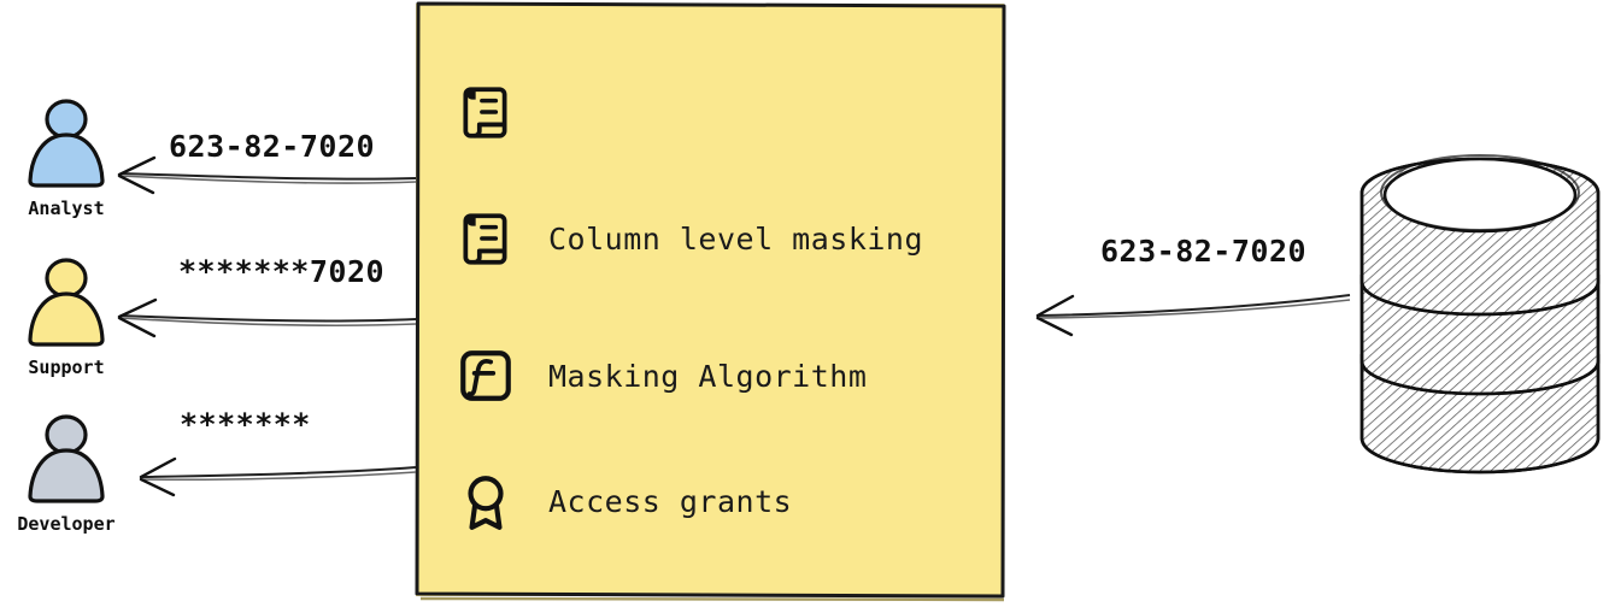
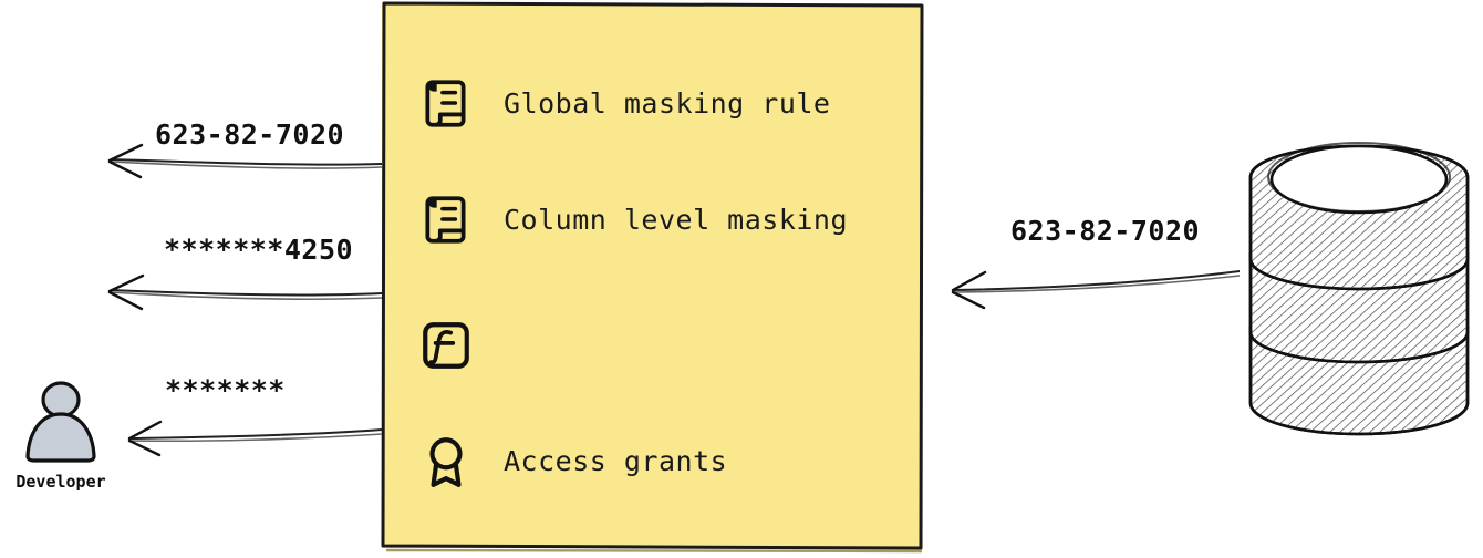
+ Global masking rule
  Column level masking
- Masking Algorithm
  Access grants
- Analyst
- Support
  Developer
  623-82-7020
- *******7020
+ *******4250
  *******
  623-82-7020
